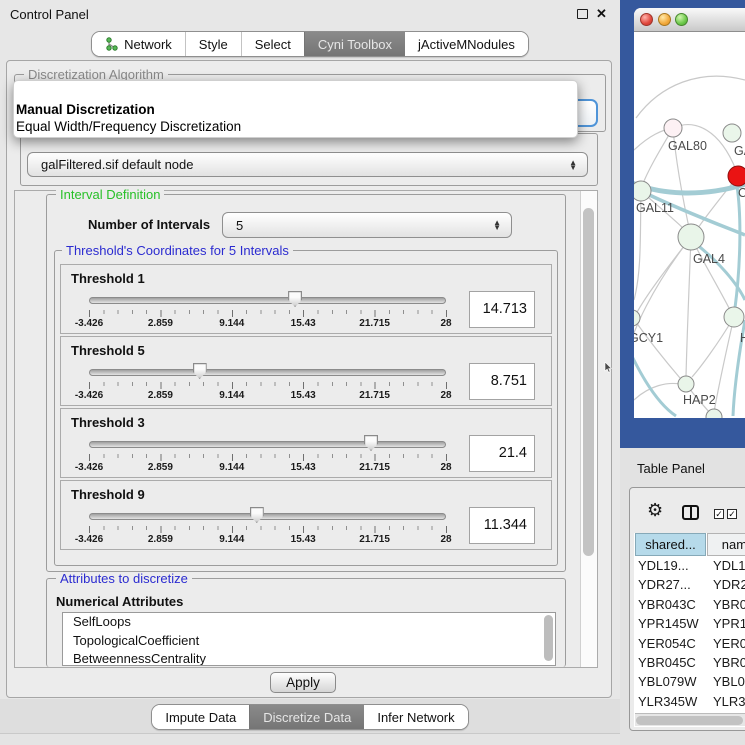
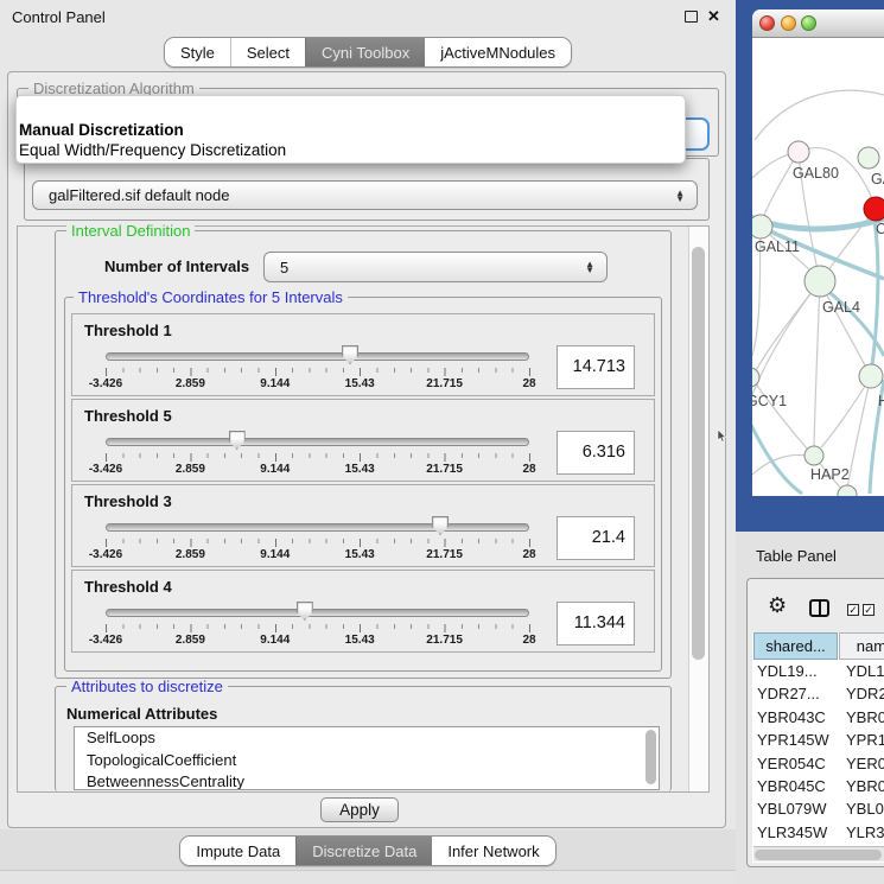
  Control Panel
  ✕
- Network
  Style
  Select
  Cyni Toolbox
  jActiveMNodules
  Discretization Algorithm
  galFiltered.sif default node
  ▲
  ▼
  Interval Definition
  Number of Intervals
  5
  ▲
  ▼
  Threshold's Coordinates for 5 Intervals
  Threshold 1
  -3.426
  2.859
  9.144
  15.43
  21.715
  28
  14.713
  Threshold 5
  -3.426
  2.859
  9.144
  15.43
  21.715
  28
- 8.751
+ 6.316
  Threshold 3
  -3.426
  2.859
  9.144
  15.43
  21.715
  28
  21.4
- Threshold 9
+ Threshold 4
  -3.426
  2.859
  9.144
  15.43
  21.715
  28
  11.344
  Attributes to discretize
  Numerical Attributes
  SelfLoops
  TopologicalCoefficient
  BetweennessCentrality
  Apply
  Impute Data
  Discretize Data
  Infer Network
  GAL80
  C
  GAL11
  GAL4
  GCY1
  HAP2
  Table Panel
  ⚙
  ✓
  ✓
  shared...
  nam
  YDL19...
  YDL1
  YDR27...
  YDR2
  YBR043C
  YBR0
  YPR145W
  YPR1
  YER054C
  YER0
  YBR045C
  YBR0
  YBL079W
  YBL0
  YLR345W
  YLR3
  Manual Discretization
  Equal Width/Frequency Discretization
